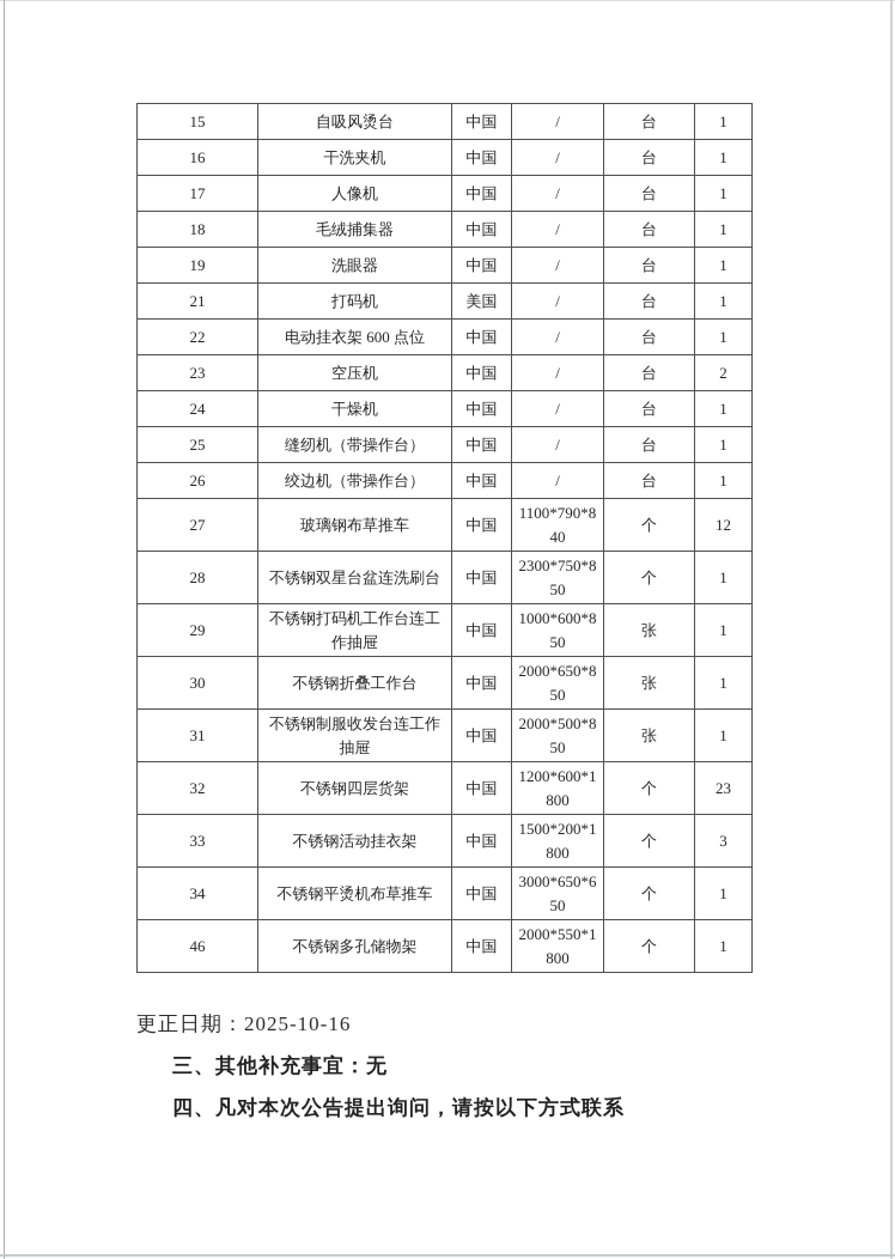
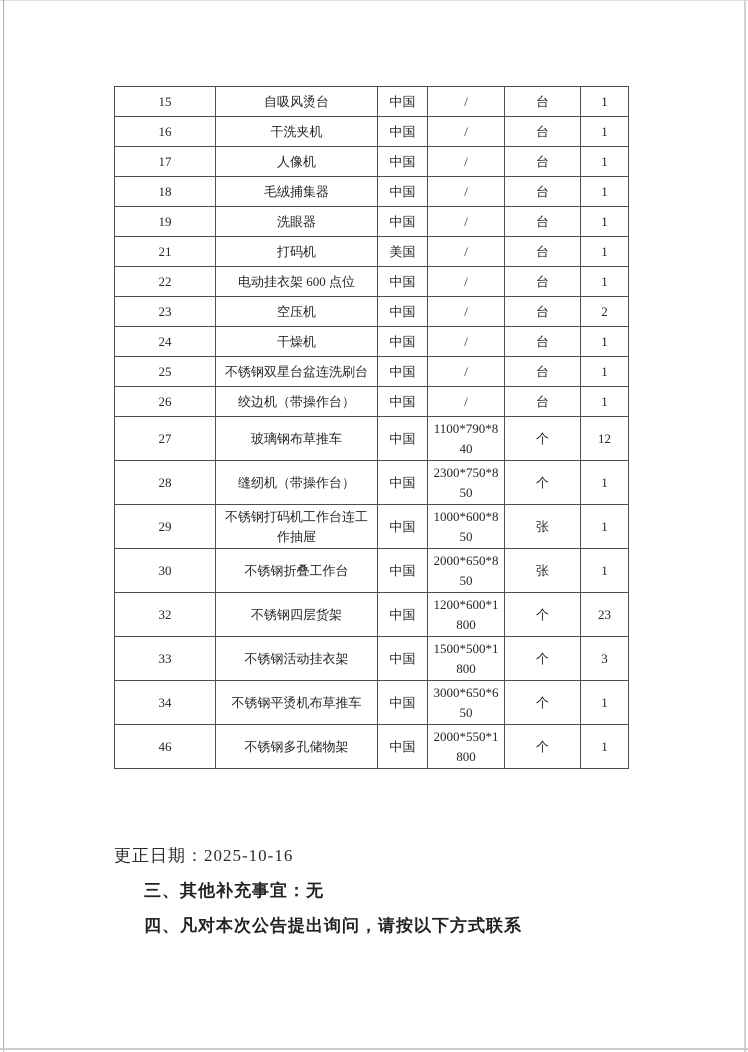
  15	自吸风烫台	中国	/	台	1
  16	干洗夹机	中国	/	台	1
  17	人像机	中国	/	台	1
  18	毛绒捕集器	中国	/	台	1
  19	洗眼器	中国	/	台	1
  21	打码机	美国	/	台	1
  22	电动挂衣架 600 点位	中国	/	台	1
  23	空压机	中国	/	台	2
  24	干燥机	中国	/	台	1
- 25	缝纫机（带操作台）	中国	/	台	1
+ 25	不锈钢双星台盆连洗刷台	中国	/	台	1
  26	绞边机（带操作台）	中国	/	台	1
  27	玻璃钢布草推车	中国	1100*790*840	个	12
- 28	不锈钢双星台盆连洗刷台	中国	2300*750*850	个	1
+ 28	缝纫机（带操作台）	中国	2300*750*850	个	1
  29	不锈钢打码机工作台连工作抽屉	中国	1000*600*850	张	1
  30	不锈钢折叠工作台	中国	2000*650*850	张	1
- 31	不锈钢制服收发台连工作抽屉	中国	2000*500*850	张	1
  32	不锈钢四层货架	中国	1200*600*1800	个	23
- 33	不锈钢活动挂衣架	中国	1500*200*1800	个	3
+ 33	不锈钢活动挂衣架	中国	1500*500*1800	个	3
  34	不锈钢平烫机布草推车	中国	3000*650*650	个	1
  46	不锈钢多孔储物架	中国	2000*550*1800	个	1
  更正日期：2025-10-16
  三、其他补充事宜：无
  四、凡对本次公告提出询问，请按以下方式联系
